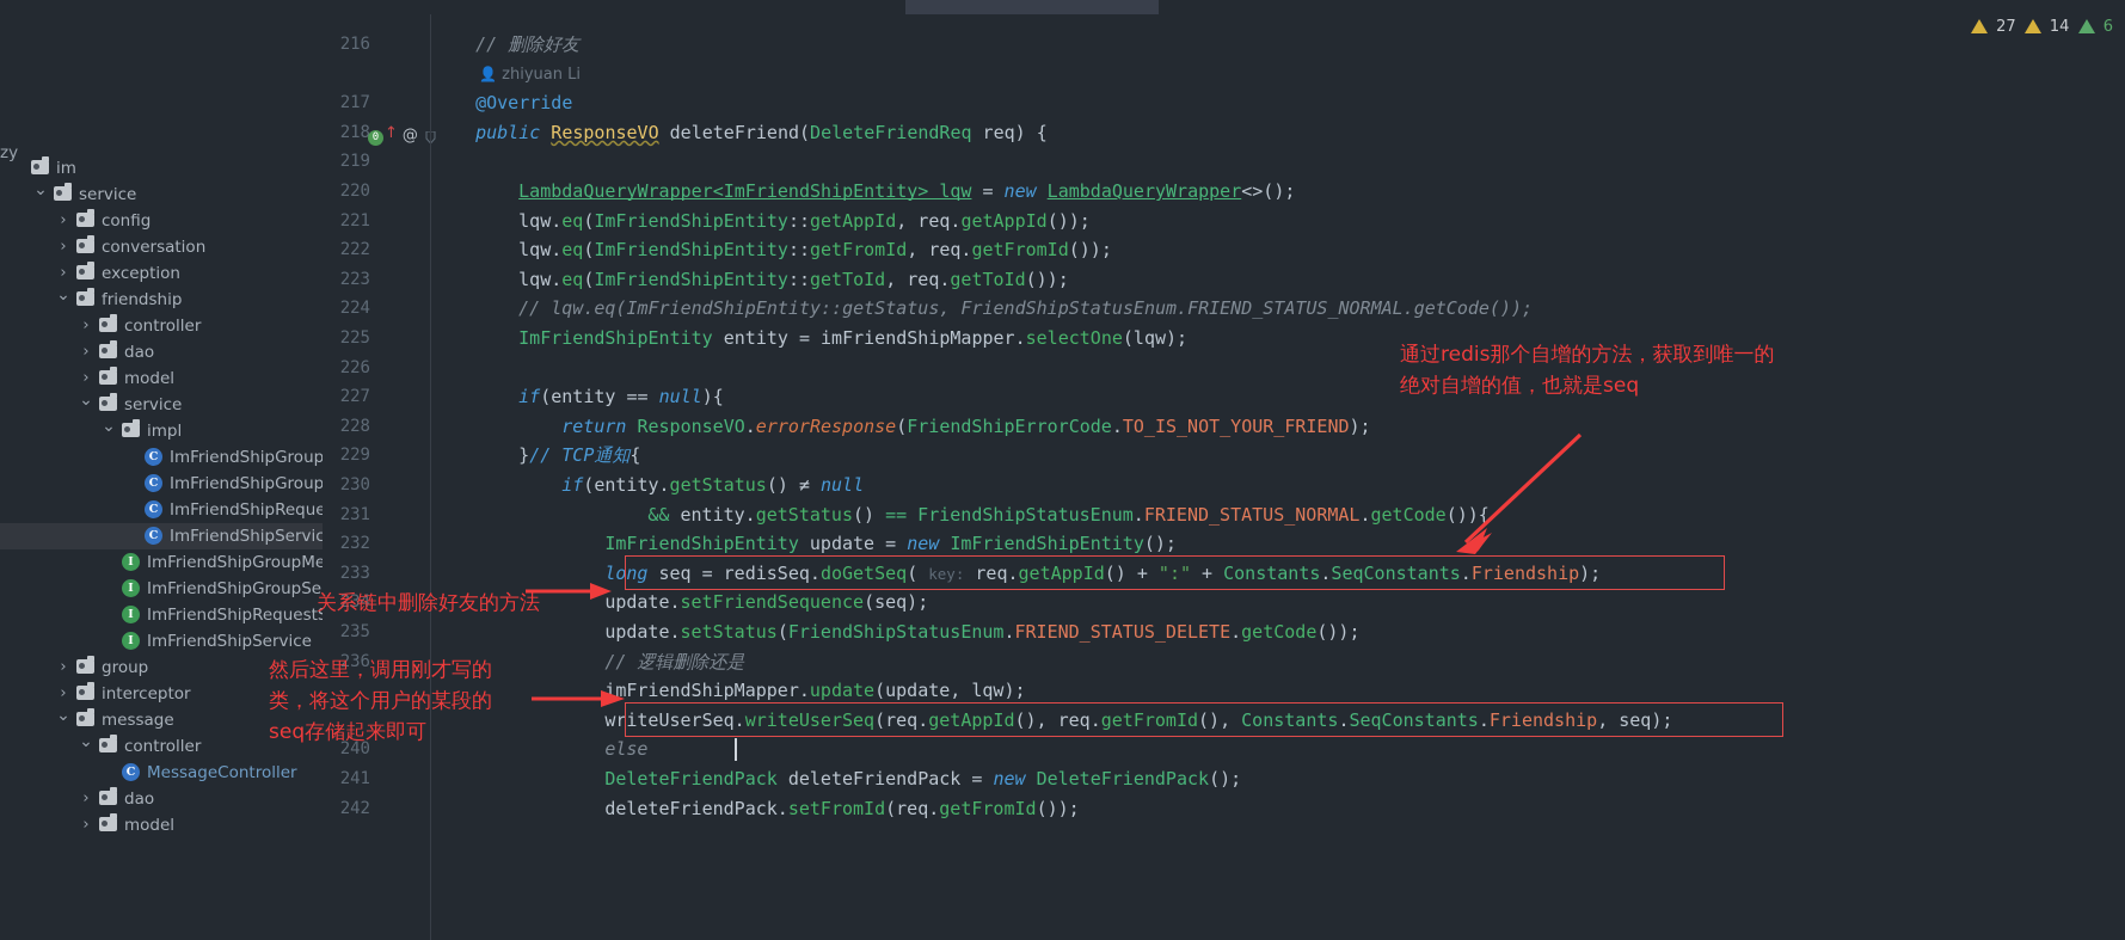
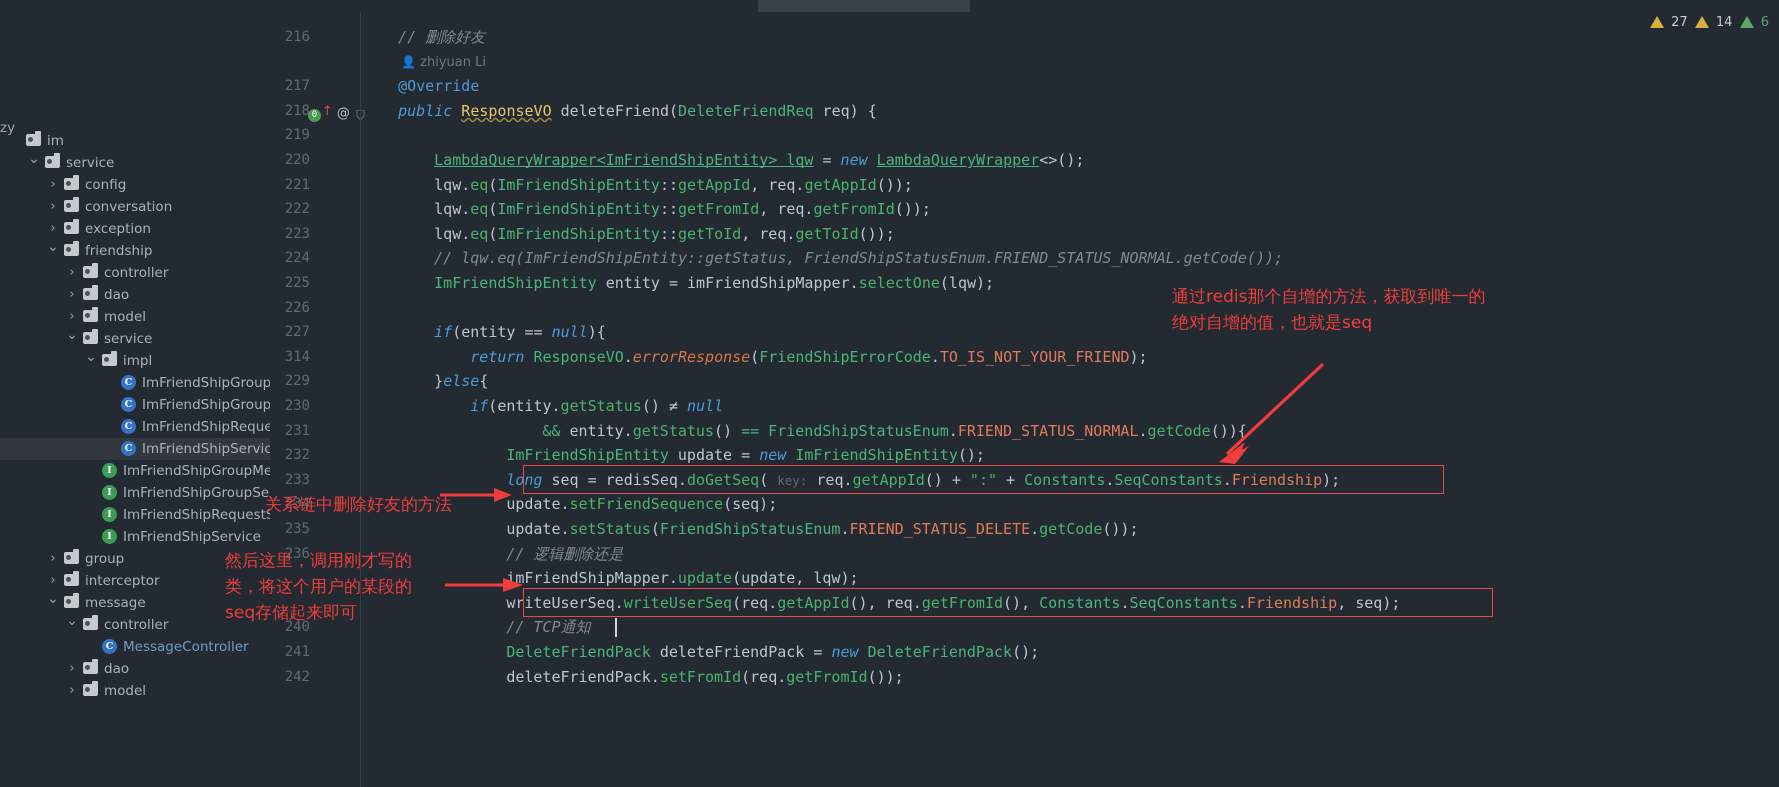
  zy
  im
  ⌄
  service
  ›
  config
  ›
  conversation
  ›
  exception
  ⌄
  friendship
  ›
  controller
  ›
  dao
  ›
  model
  ⌄
  service
  ⌄
  impl
  C
  ImFriendShipGroup
  C
  C
  C
  ImFriendShipServic
  I
  ImFriendShipGroupMe
  I
  ImFriendShipGroupSe
  I
  ImFriendShipRequest
  I
  ImFriendShipService
  ›
  group
  ›
  interceptor
  ⌄
  message
  ⌄
  controller
  C
  MessageController
  ›
  dao
  ›
  model
  216
  217
  218
  0 ↑ @
  219
  220
  221
  222
  223
  224
  225
  226
  227
- 228
+ 314
  229
  230
  231
  232
  233
  234
  235
  236
  240
  241
  242
  // 删除好友
  👤 zhiyuan Li
  @Override
  public ResponseVO deleteFriend(DeleteFriendReq req) {
  LambdaQueryWrapper<ImFriendShipEntity> lqw = new LambdaQueryWrapper<>();
  lqw.eq(ImFriendShipEntity::getAppId, req.getAppId());
  lqw.eq(ImFriendShipEntity::getFromId, req.getFromId());
  lqw.eq(ImFriendShipEntity::getToId, req.getToId());
  // lqw.eq(ImFriendShipEntity::getStatus, FriendShipStatusEnum.FRIEND_STATUS_NORMAL.getCode());
  ImFriendShipEntity entity = imFriendShipMapper.selectOne(lqw);
  if(entity == null){
  return ResponseVO.errorResponse(FriendShipErrorCode.TO_IS_NOT_YOUR_FRIEND);
- }// TCP通知{
+ }else{
  if(entity.getStatus() ≠ null
  && entity.getStatus() == FriendShipStatusEnum.FRIEND_STATUS_NORMAL.getCode()){
  ImFriendShipEntity update = new ImFriendShipEntity();
  long seq = redisSeq.doGetSeq( key: req.getAppId() + ":" + Constants.SeqConstants.Friendship);
  update.setFriendSequence(seq);
  update.setStatus(FriendShipStatusEnum.FRIEND_STATUS_DELETE.getCode());
  // 逻辑删除还是
  imFriendShipMapper.update(update, lqw);
  writeUserSeq.writeUserSeq(req.getAppId(), req.getFromId(), Constants.SeqConstants.Friendship, seq);
- else
+ // TCP通知
  DeleteFriendPack deleteFriendPack = new DeleteFriendPack();
  deleteFriendPack.setFromId(req.getFromId());
  27 14 6
  通过redis那个自增的方法，获取到唯一的
  绝对自增的值，也就是seq
  关系链中删除好友的方法
  然后这里，调用刚才写的
  类，将这个用户的某段的
  seq存储起来即可
